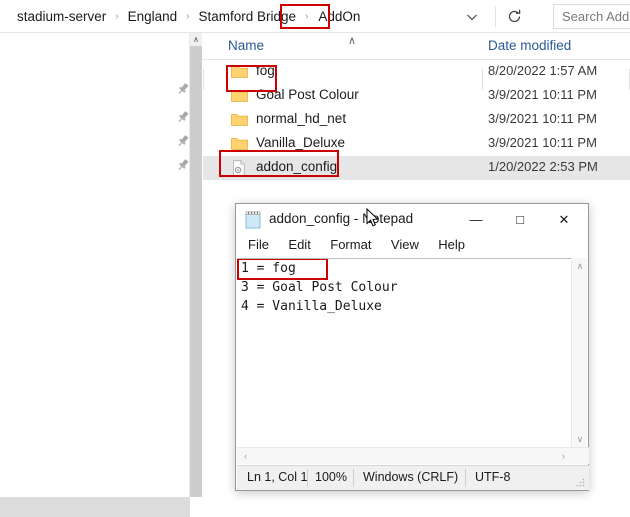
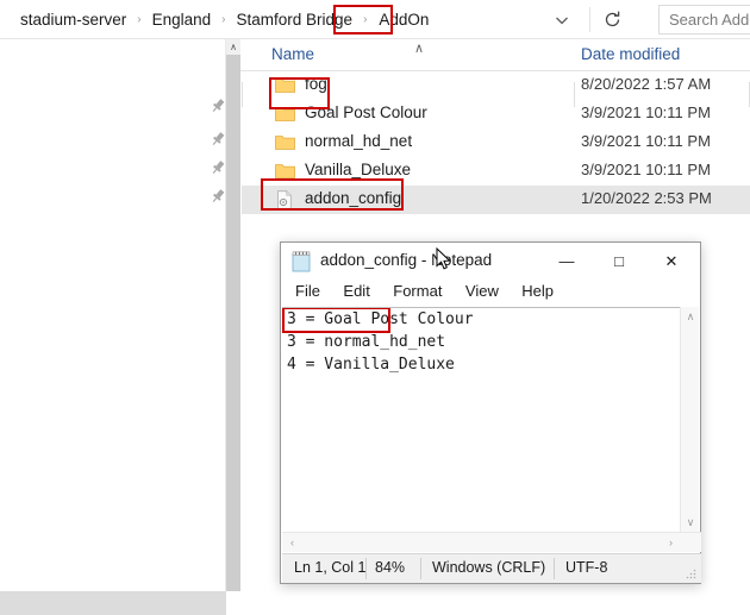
  stadium-server
  ›
  England
  ›
  Stamford Bridge
  ›
  AddOn
  Search Add
  Name
  Date modified
  ∧
  ∧
  fog
  8/20/2022 1:57 AM
  Goal Post Colour
  3/9/2021 10:11 PM
  normal_hd_net
  3/9/2021 10:11 PM
  Vanilla_Deluxe
  3/9/2021 10:11 PM
  addon_config
  1/20/2022 2:53 PM
  addon_config -tepad
  —
  □
  ✕
  File Edit Format View Help
- 1 = fog
  3 = Goal Post Colour
+ 3 = normal_hd_net
  4 = Vanilla_Deluxe
  ∧
  ∨
  ‹
  ›
  Ln 1, Col 1
- 100%
+ 84%
  Windows (CRLF)
  UTF-8
